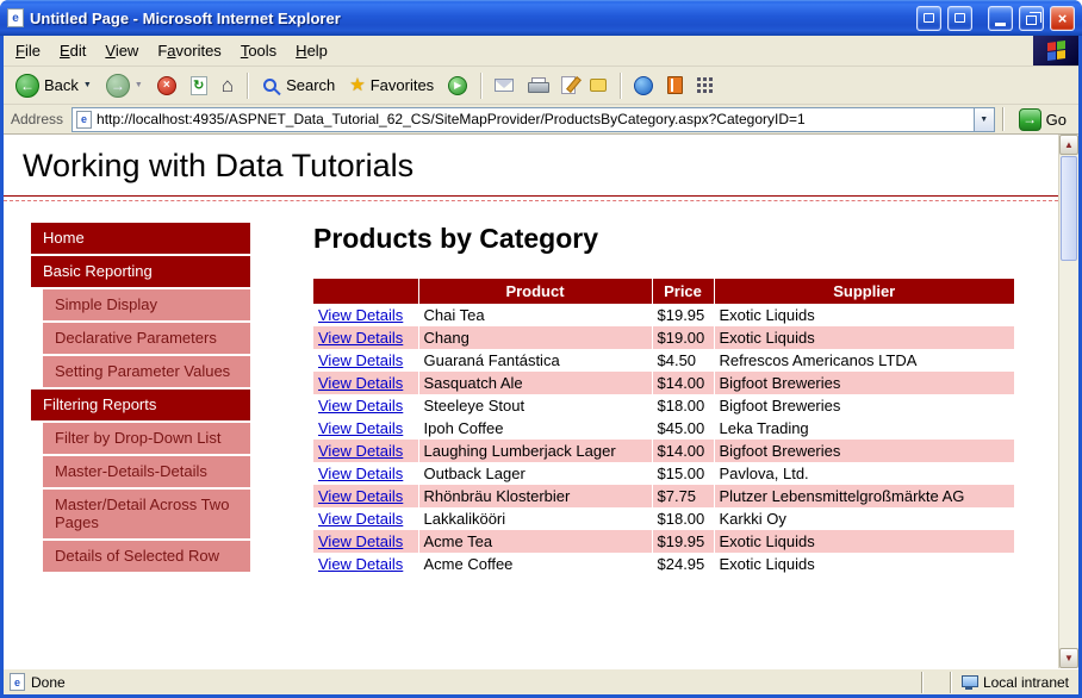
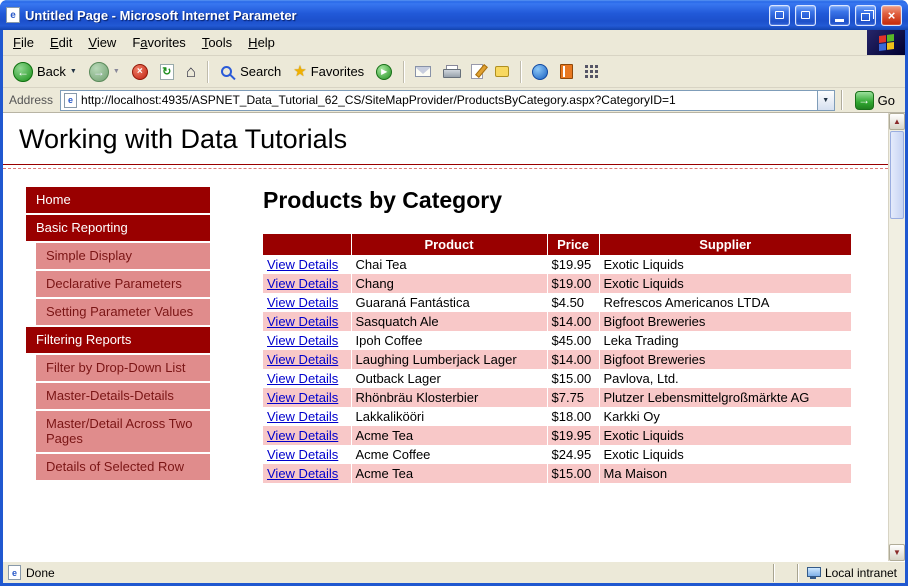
  e
- Untitled Page - Microsoft Internet Explorer
+ Untitled Page - Microsoft Internet Parameter
  ×
  File
  Edit
  View
  Favorites
  Tools
  Help
  ←
  Back
  →
  ×
  ↻
  ⌂
  Search
  ★
  Favorites
  ▶
  Address
  e
  http://localhost:4935/ASPNET_Data_Tutorial_62_CS/SiteMapProvider/ProductsByCategory.aspx?CategoryID=1
  →
  Go
  Working with Data Tutorials
  Home
  Basic Reporting
  Simple Display
  Declarative Parameters
  Setting Parameter Values
  Filtering Reports
  Filter by Drop-Down List
  Master-Details-Details
  Master/Detail Across Two Pages
  Details of Selected Row
  Products by Category
  	Product	Price	Supplier
  View Details	Chai Tea	$19.95	Exotic Liquids
  View Details	Chang	$19.00	Exotic Liquids
  View Details	Guaraná Fantástica	$4.50	Refrescos Americanos LTDA
  View Details	Sasquatch Ale	$14.00	Bigfoot Breweries
- View Details	Steeleye Stout	$18.00	Bigfoot Breweries
  View Details	Ipoh Coffee	$45.00	Leka Trading
  View Details	Laughing Lumberjack Lager	$14.00	Bigfoot Breweries
  View Details	Outback Lager	$15.00	Pavlova, Ltd.
  View Details	Rhönbräu Klosterbier	$7.75	Plutzer Lebensmittelgroßmärkte AG
  View Details	Lakkalikööri	$18.00	Karkki Oy
  View Details	Acme Tea	$19.95	Exotic Liquids
  View Details	Acme Coffee	$24.95	Exotic Liquids
+ View Details	Acme Tea	$15.00	Ma Maison
  ▲
  ▼
  e
  Done
  Local intranet
